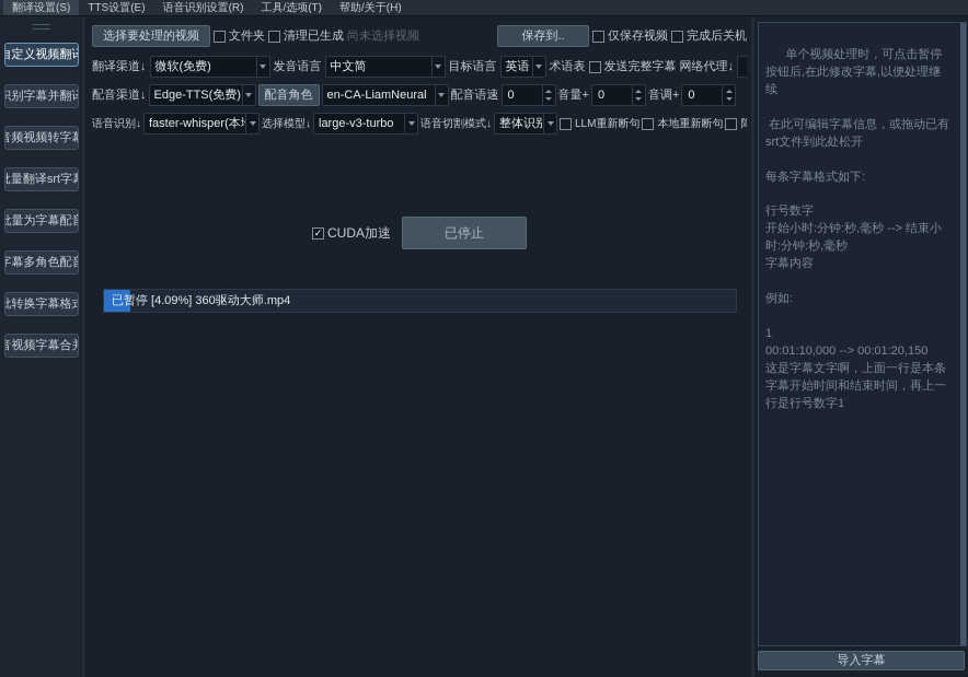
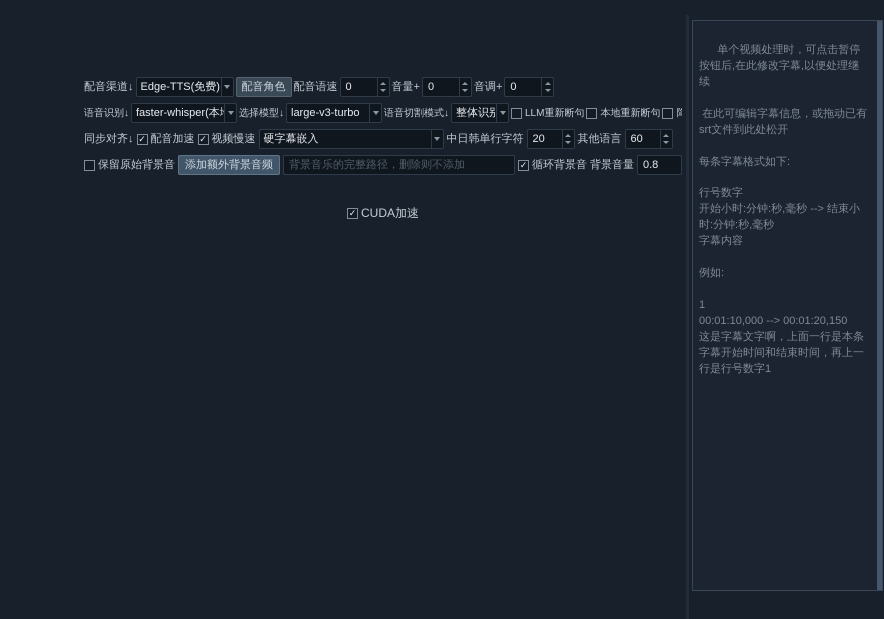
- 翻译设置(S)
- TTS设置(E)
- 语音识别设置(R)
- 工具/选项(T)
- 帮助/关于(H)
- 自定义视频翻译
- 识别字幕并翻译
- 音频视频转字幕
- 批量翻译srt字幕
- 批量为字幕配音
- 字幕多角色配音
- 批转换字幕格式
- 音视频字幕合并
- 选择要处理的视频
- 文件夹
- 清理已生成
- 尚未选择视频
- 保存到..
- 仅保存视频
- 完成后关机
- 翻译渠道↓
- 微软(免费)
- 发音语言
- 中文简
- 目标语言
- 英语
- 术语表
- 发送完整字幕
- 网络代理↓
  配音渠道↓
  Edge-TTS(免费)
  配音角色
- en-CA-LiamNeural
  配音语速
  0
  音量+
  0
  音调+
  0
  语音识别↓
  faster-whisper(本
  选择模型↓
  large-v3-turbo
  语音切割模式↓
  整体识别
  LLM重新断句
  本地重新断句
+ 同步对齐↓
+ 配音加速
+ 视频慢速
+ 硬字幕嵌入
+ 中日韩单行字符
+ 20
+ 其他语言
+ 60
+ 保留原始背景音
+ 添加额外背景音频
+ 背景音乐的完整路径，删除则不添加
+ 循环背景音
+ 背景音量
+ 0.8
  CUDA加速
- 已停止
- 已暂停 [4.09%] 360驱动大师.mp4
  单个视频处理时，可点击暂停按钮后,在此修改字幕,以便处理继续
  在此可编辑字幕信息，或拖动已有srt文件到此处松开
  每条字幕格式如下:
  行号数字
  开始小时:分钟:秒,毫秒 --> 结束小时:分钟:秒,毫秒
  字幕内容
  例如:
  1
  00:01:10,000 --> 00:01:20,150
  这是字幕文字啊，上面一行是本条字幕开始时间和结束时间，再上一行是行号数字1
- 导入字幕
